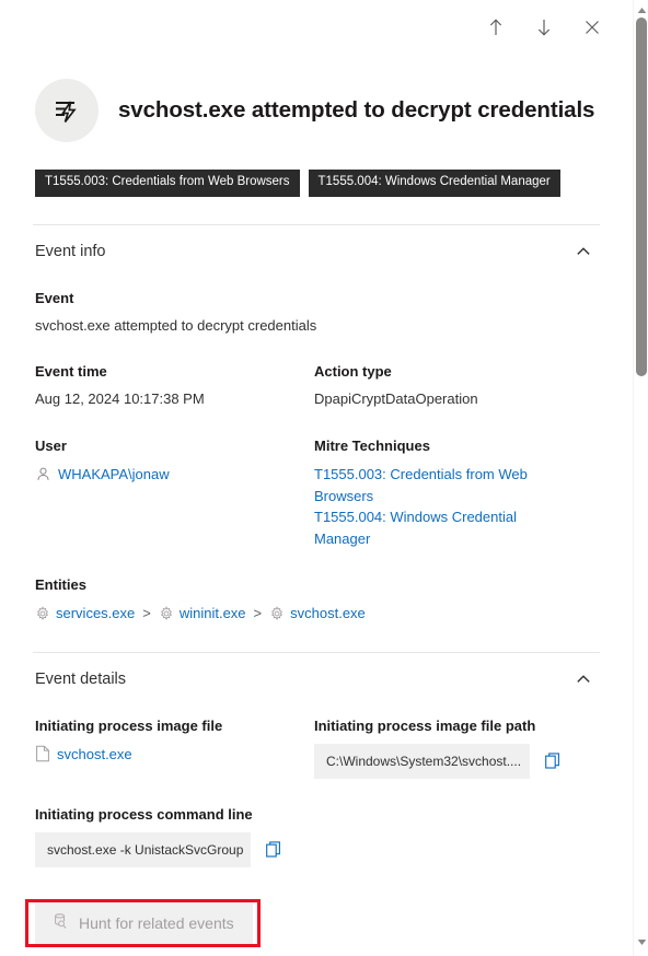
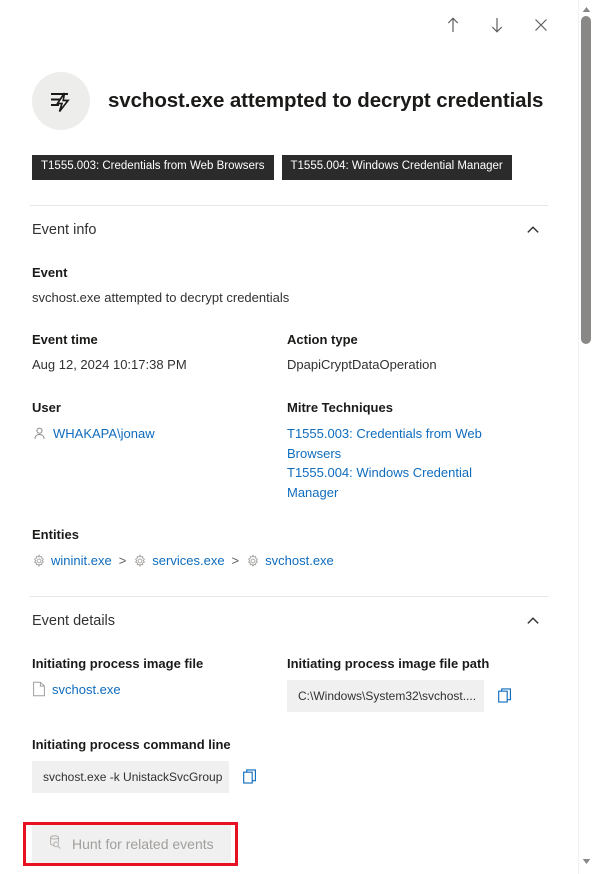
  svchost.exe attempted to decrypt credentials
  T1555.003: Credentials from Web Browsers
  T1555.004: Windows Credential Manager
  Event info
  Event
  svchost.exe attempted to decrypt credentials
  Event time
  Aug 12, 2024 10:17:38 PM
  Action type
  DpapiCryptDataOperation
  User
  WHAKAPA\jonaw
  Mitre Techniques
  T1555.003: Credentials from Web Browsers
  T1555.004: Windows Credential Manager
  Entities
- services.exe
+ wininit.exe
  >
- wininit.exe
+ services.exe
  >
  svchost.exe
  Event details
  Initiating process image file
  svchost.exe
  Initiating process image file path
  C:\Windows\System32\svchost....
  Initiating process command line
  svchost.exe -k UnistackSvcGroup
  Hunt for related events
